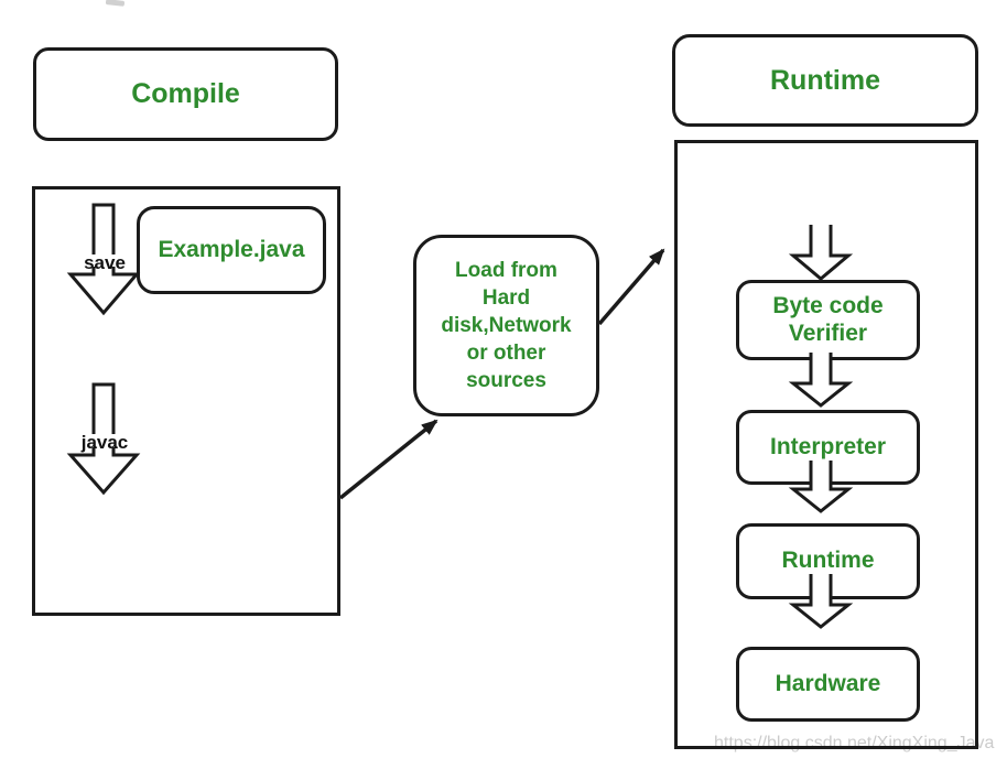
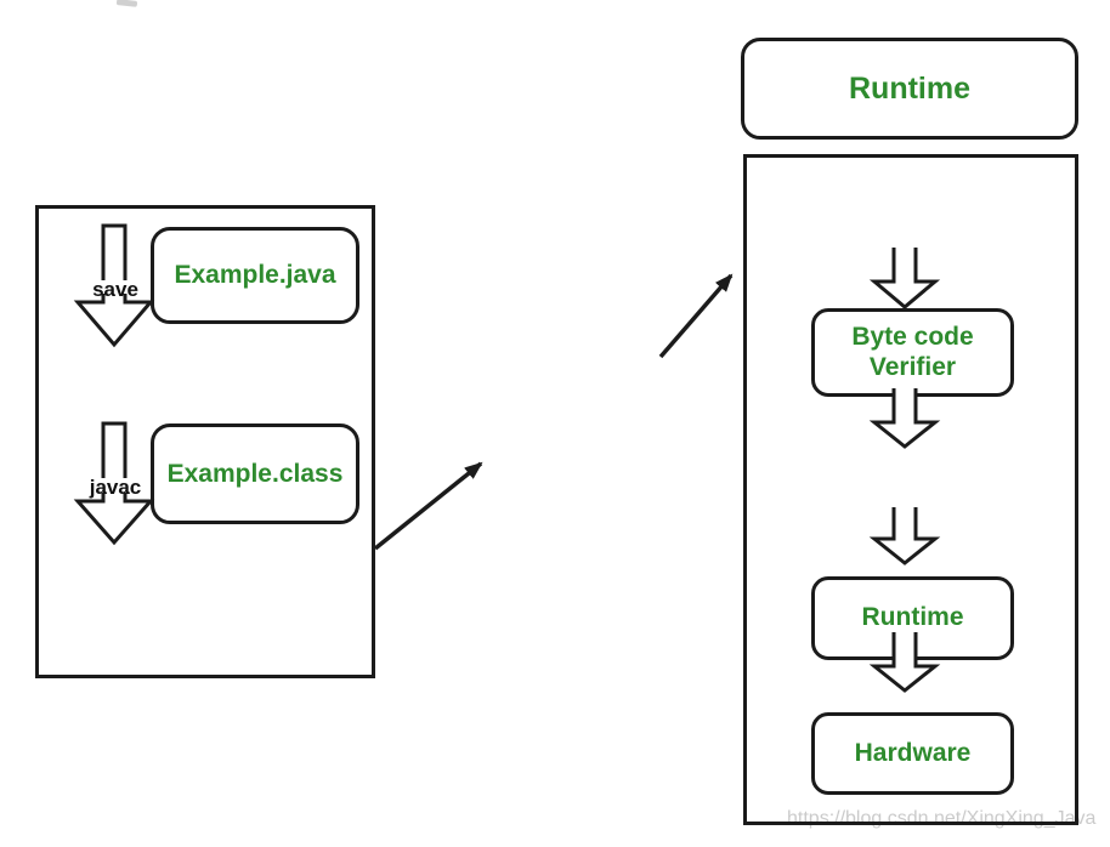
  https://blog.csdn.net/XingXing_Java
- Compile
  Example.java
+ Example.class
  save
  javac
- Load from
- Hard
- disk,Network
- or other
- sources
  Runtime
  Byte code Verifier
- Interpreter
  Runtime
  Hardware
